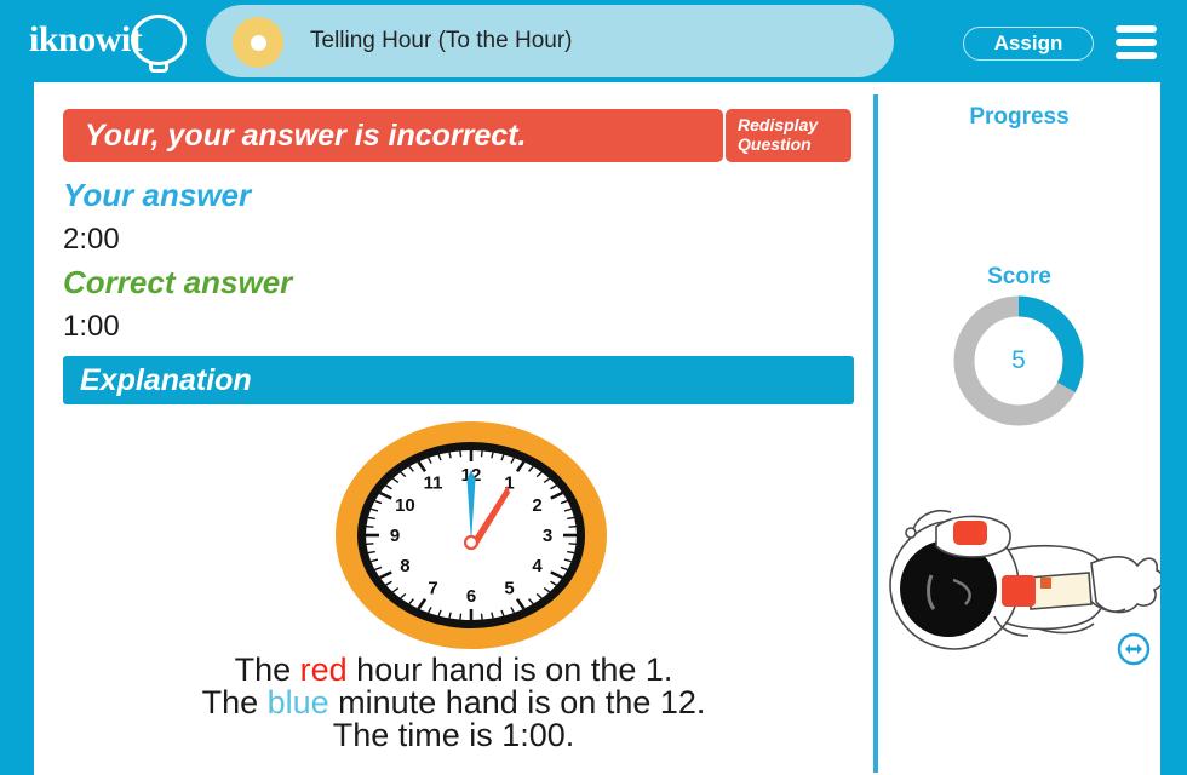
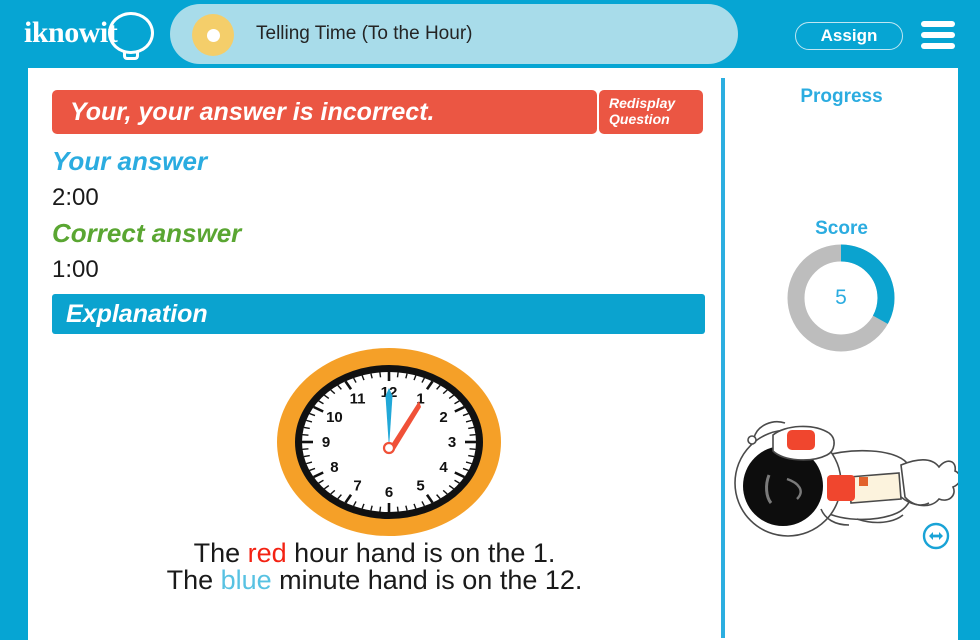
  iknowit
- Telling Hour (To the Hour)
+ Telling Time (To the Hour)
  Assign
  Your, your answer is incorrect.
  Redisplay
  Question
  Your answer
  2:00
  Correct answer
  1:00
  Explanation
  1
  2
  3
  4
  5
  6
  7
  8
  9
  10
  11
  12
  The red hour hand is on the 1.
  The blue minute hand is on the 12.
- The time is 1:00.
  Progress
  Score
  5
